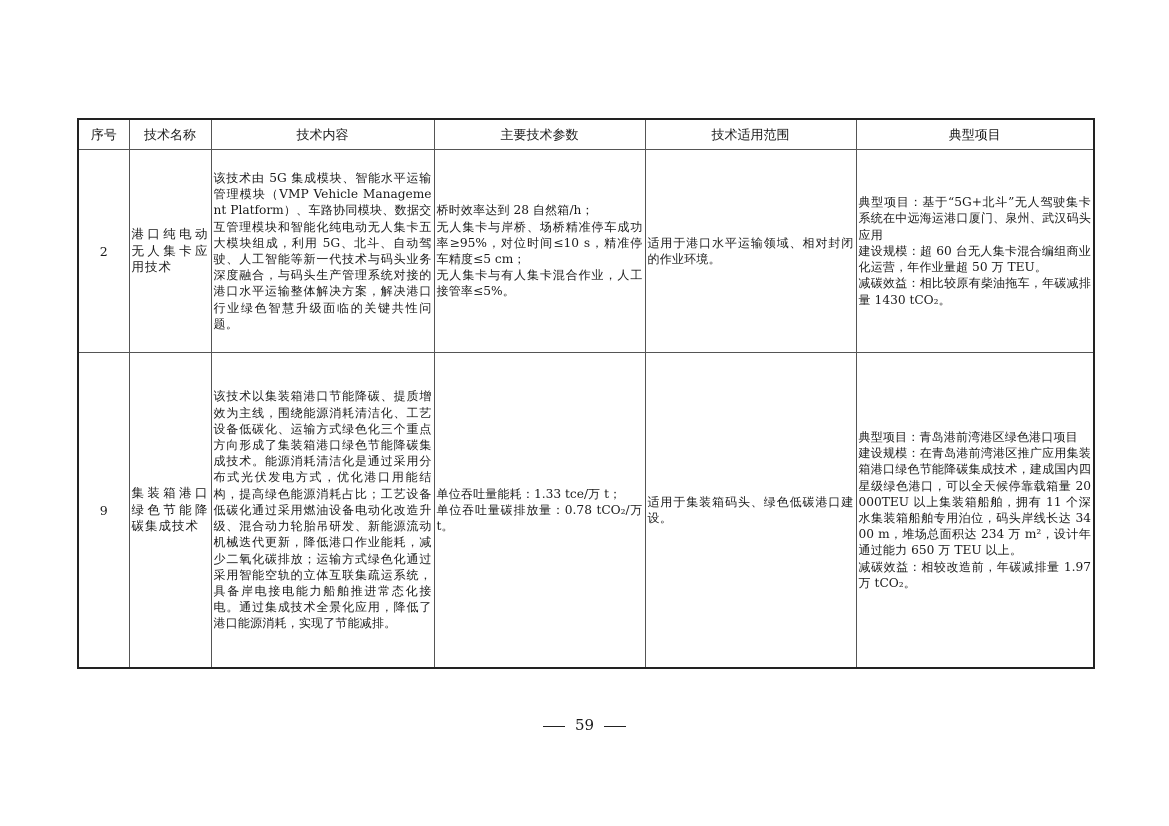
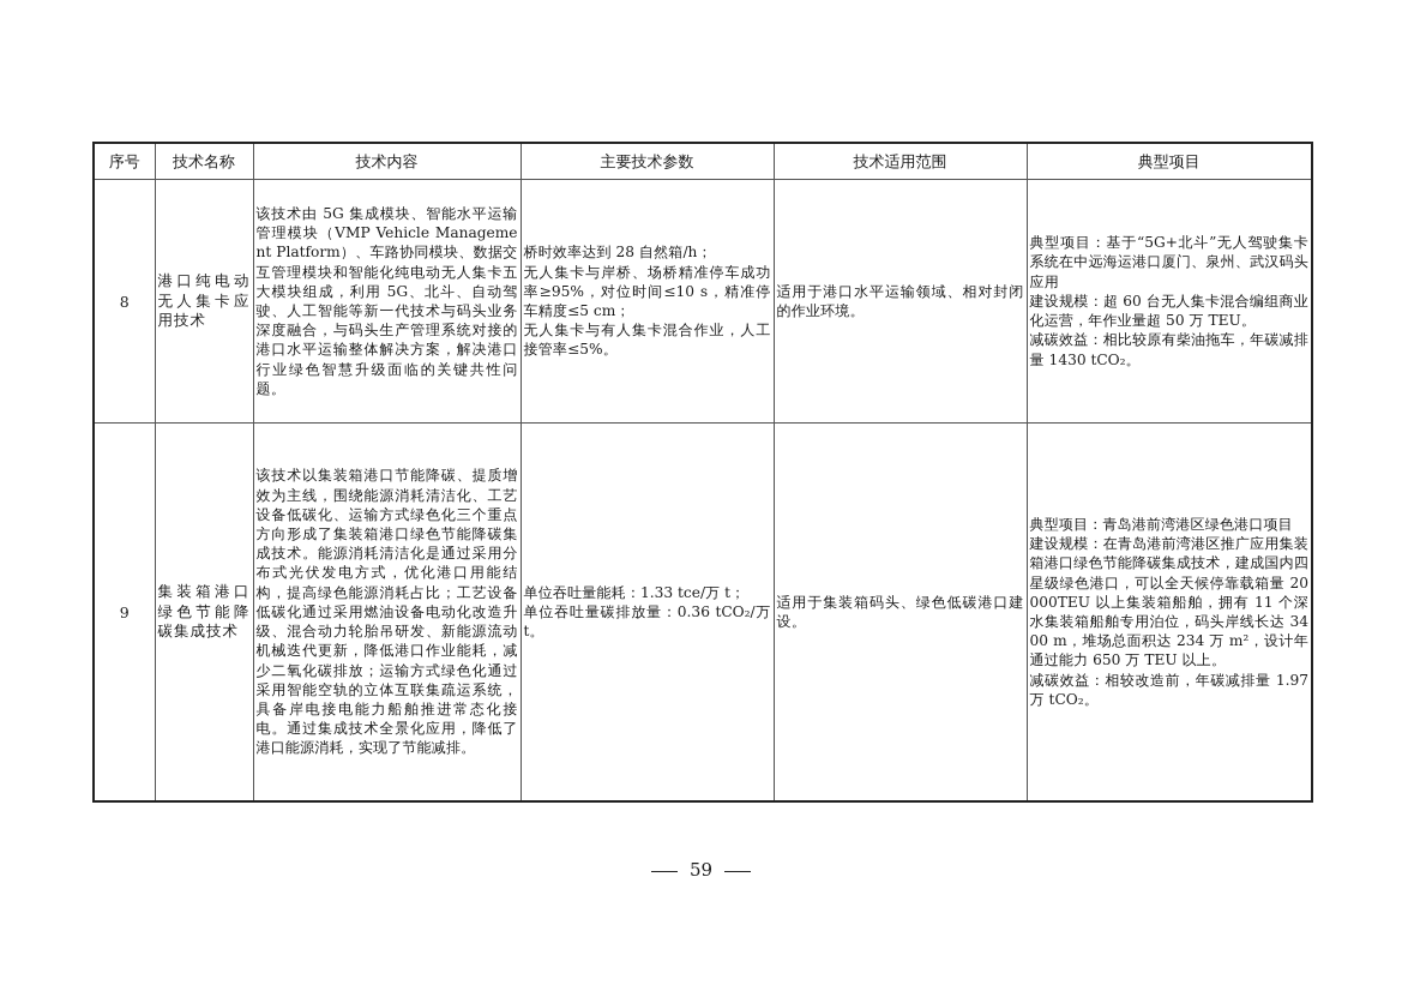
  序号	技术名称	技术内容	主要技术参数	技术适用范围	典型项目
- 2	港口纯电动无人集卡应用技术	该技术由 5G 集成模块、智能水平运输管理模块（VMP Vehicle Management Platform）、车路协同模块、数据交互管理模块和智能化纯电动无人集卡五大模块组成，利用 5G、北斗、自动驾驶、人工智能等新一代技术与码头业务深度融合，与码头生产管理系统对接的港口水平运输整体解决方案，解决港口行业绿色智慧升级面临的关键共性问题。	桥时效率达到 28 自然箱/h； 无人集卡与岸桥、场桥精准停车成功率≥95%，对位时间≤10 s，精准停车精度≤5 cm； 无人集卡与有人集卡混合作业，人工接管率≤5%。	适用于港口水平运输领域、相对封闭的作业环境。	典型项目：基于“5G+北斗”无人驾驶集卡系统在中远海运港口厦门、泉州、武汉码头应用 建设规模：超 60 台无人集卡混合编组商业化运营，年作业量超 50 万 TEU。 减碳效益：相比较原有柴油拖车，年碳减排量 1430 tCO₂。
+ 8	港口纯电动无人集卡应用技术	该技术由 5G 集成模块、智能水平运输管理模块（VMP Vehicle Management Platform）、车路协同模块、数据交互管理模块和智能化纯电动无人集卡五大模块组成，利用 5G、北斗、自动驾驶、人工智能等新一代技术与码头业务深度融合，与码头生产管理系统对接的港口水平运输整体解决方案，解决港口行业绿色智慧升级面临的关键共性问题。	桥时效率达到 28 自然箱/h； 无人集卡与岸桥、场桥精准停车成功率≥95%，对位时间≤10 s，精准停车精度≤5 cm； 无人集卡与有人集卡混合作业，人工接管率≤5%。	适用于港口水平运输领域、相对封闭的作业环境。	典型项目：基于“5G+北斗”无人驾驶集卡系统在中远海运港口厦门、泉州、武汉码头应用 建设规模：超 60 台无人集卡混合编组商业化运营，年作业量超 50 万 TEU。 减碳效益：相比较原有柴油拖车，年碳减排量 1430 tCO₂。
- 9	集装箱港口绿色节能降碳集成技术	该技术以集装箱港口节能降碳、提质增效为主线，围绕能源消耗清洁化、工艺设备低碳化、运输方式绿色化三个重点方向形成了集装箱港口绿色节能降碳集成技术。能源消耗清洁化是通过采用分布式光伏发电方式，优化港口用能结构，提高绿色能源消耗占比；工艺设备低碳化通过采用燃油设备电动化改造升级、混合动力轮胎吊研发、新能源流动机械迭代更新，降低港口作业能耗，减少二氧化碳排放；运输方式绿色化通过采用智能空轨的立体互联集疏运系统，具备岸电接电能力船舶推进常态化接电。通过集成技术全景化应用，降低了港口能源消耗，实现了节能减排。	单位吞吐量能耗：1.33 tce/万 t； 单位吞吐量碳排放量：0.78 tCO₂/万 t。	适用于集装箱码头、绿色低碳港口建设。	典型项目：青岛港前湾港区绿色港口项目 建设规模：在青岛港前湾港区推广应用集装箱港口绿色节能降碳集成技术，建成国内四星级绿色港口，可以全天候停靠载箱量 20000TEU 以上集装箱船舶，拥有 11 个深水集装箱船舶专用泊位，码头岸线长达 3400 m，堆场总面积达 234 万 m²，设计年通过能力 650 万 TEU 以上。 减碳效益：相较改造前，年碳减排量 1.97 万 tCO₂。
+ 9	集装箱港口绿色节能降碳集成技术	该技术以集装箱港口节能降碳、提质增效为主线，围绕能源消耗清洁化、工艺设备低碳化、运输方式绿色化三个重点方向形成了集装箱港口绿色节能降碳集成技术。能源消耗清洁化是通过采用分布式光伏发电方式，优化港口用能结构，提高绿色能源消耗占比；工艺设备低碳化通过采用燃油设备电动化改造升级、混合动力轮胎吊研发、新能源流动机械迭代更新，降低港口作业能耗，减少二氧化碳排放；运输方式绿色化通过采用智能空轨的立体互联集疏运系统，具备岸电接电能力船舶推进常态化接电。通过集成技术全景化应用，降低了港口能源消耗，实现了节能减排。	单位吞吐量能耗：1.33 tce/万 t； 单位吞吐量碳排放量：0.36 tCO₂/万 t。	适用于集装箱码头、绿色低碳港口建设。	典型项目：青岛港前湾港区绿色港口项目 建设规模：在青岛港前湾港区推广应用集装箱港口绿色节能降碳集成技术，建成国内四星级绿色港口，可以全天候停靠载箱量 20000TEU 以上集装箱船舶，拥有 11 个深水集装箱船舶专用泊位，码头岸线长达 3400 m，堆场总面积达 234 万 m²，设计年通过能力 650 万 TEU 以上。 减碳效益：相较改造前，年碳减排量 1.97 万 tCO₂。
  59
